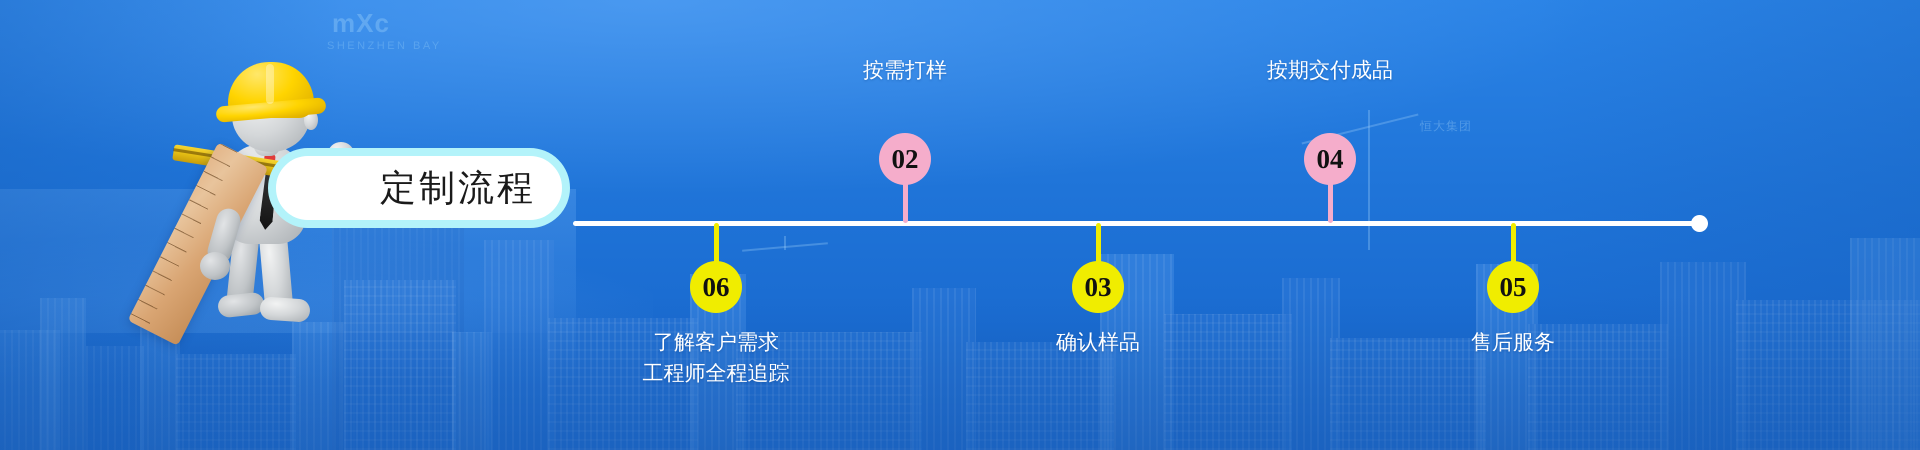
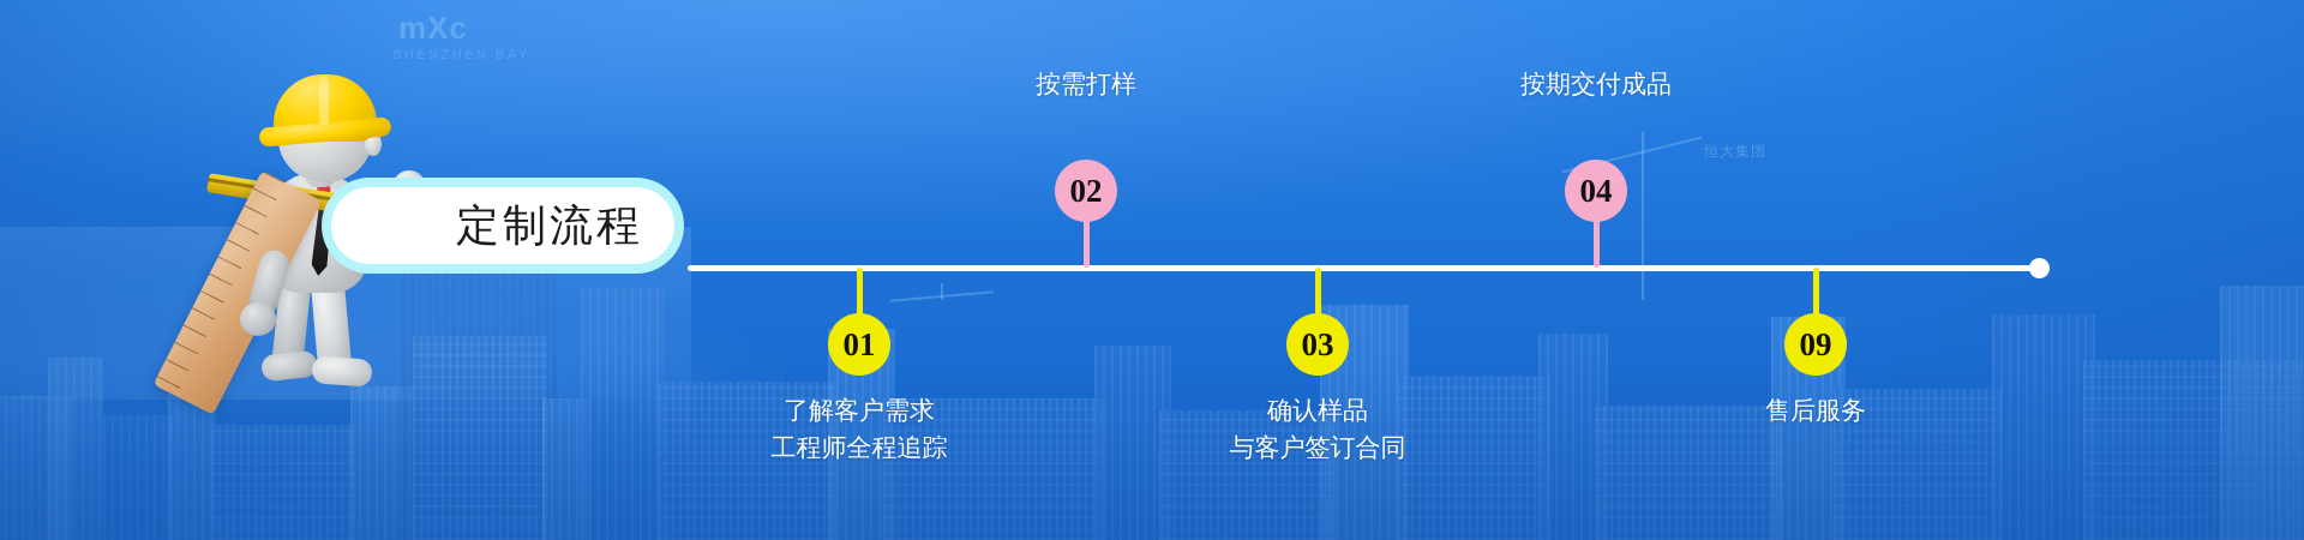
  mXc
  SHENZHEN BAY
  恒大集团
  定制流程
- 06
+ 01
  了解客户需求
  工程师全程追踪
  02
  按需打样
  03
  确认样品
+ 与客户签订合同
  04
  按期交付成品
- 05
+ 09
  售后服务
